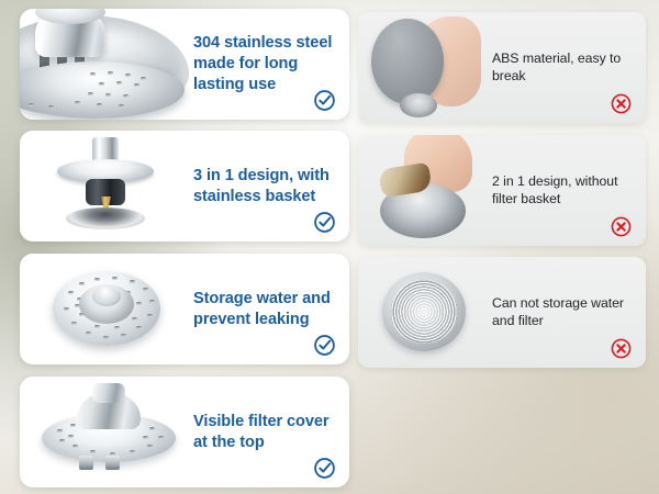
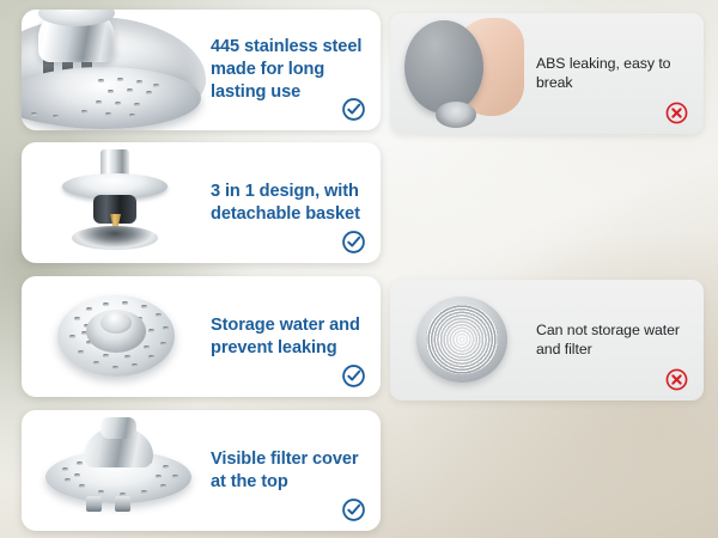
- 304 stainless steel made for long lasting use
+ 445 stainless steel made for long lasting use
- ABS material, easy to break
+ ABS leaking, easy to break
- 3 in 1 design, with stainless basket
+ 3 in 1 design, with detachable basket
- 2 in 1 design, without filter basket
  Storage water and prevent leaking
  Can not storage water and filter
  Visible filter cover at the top
